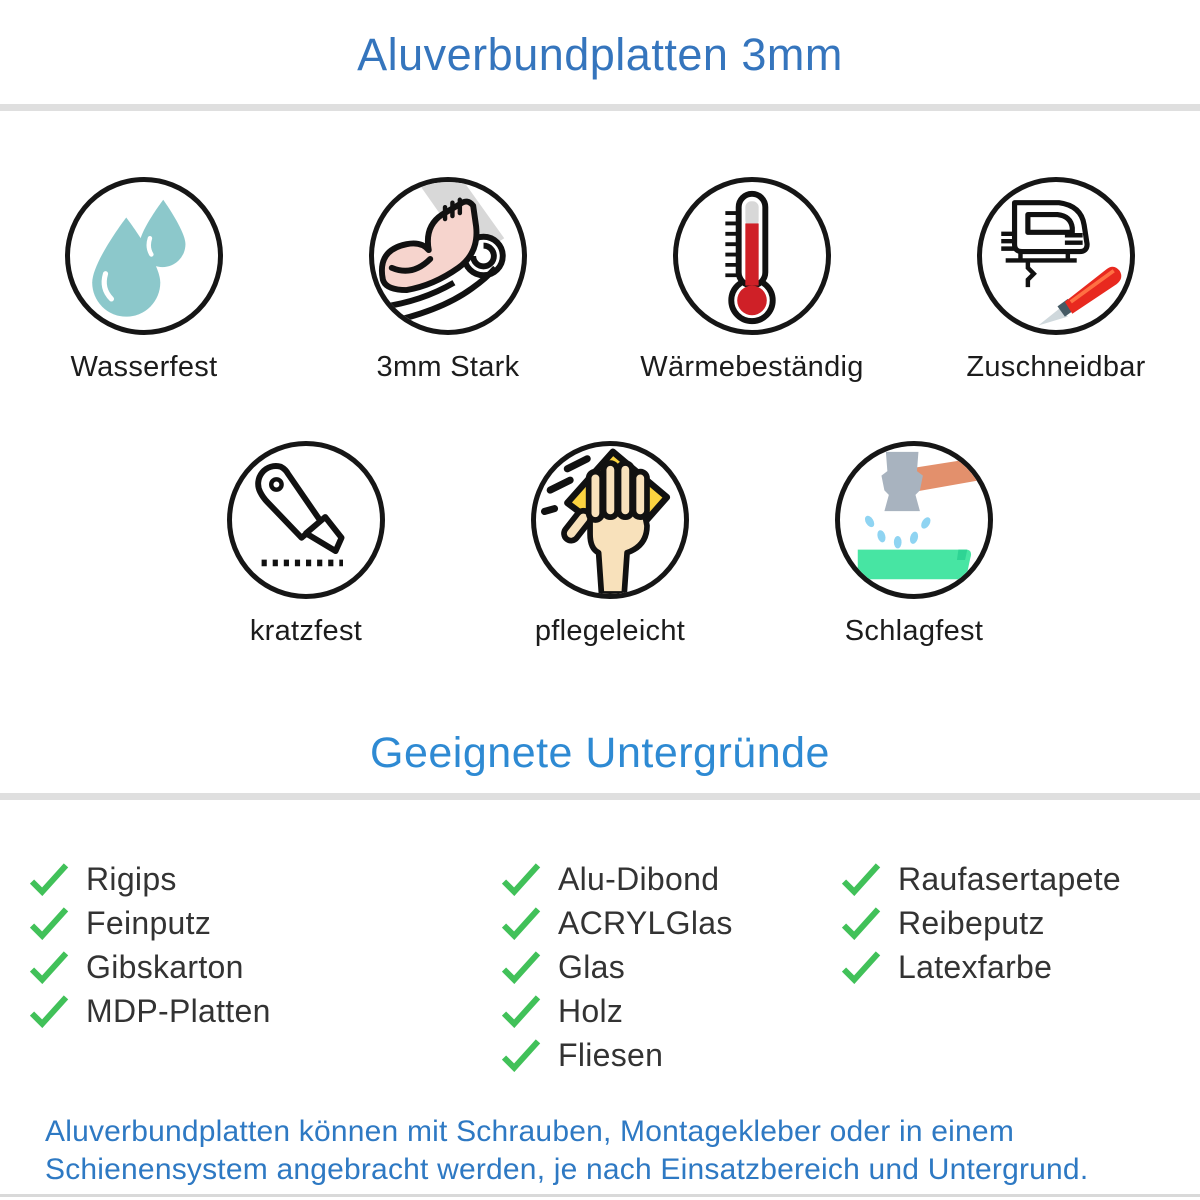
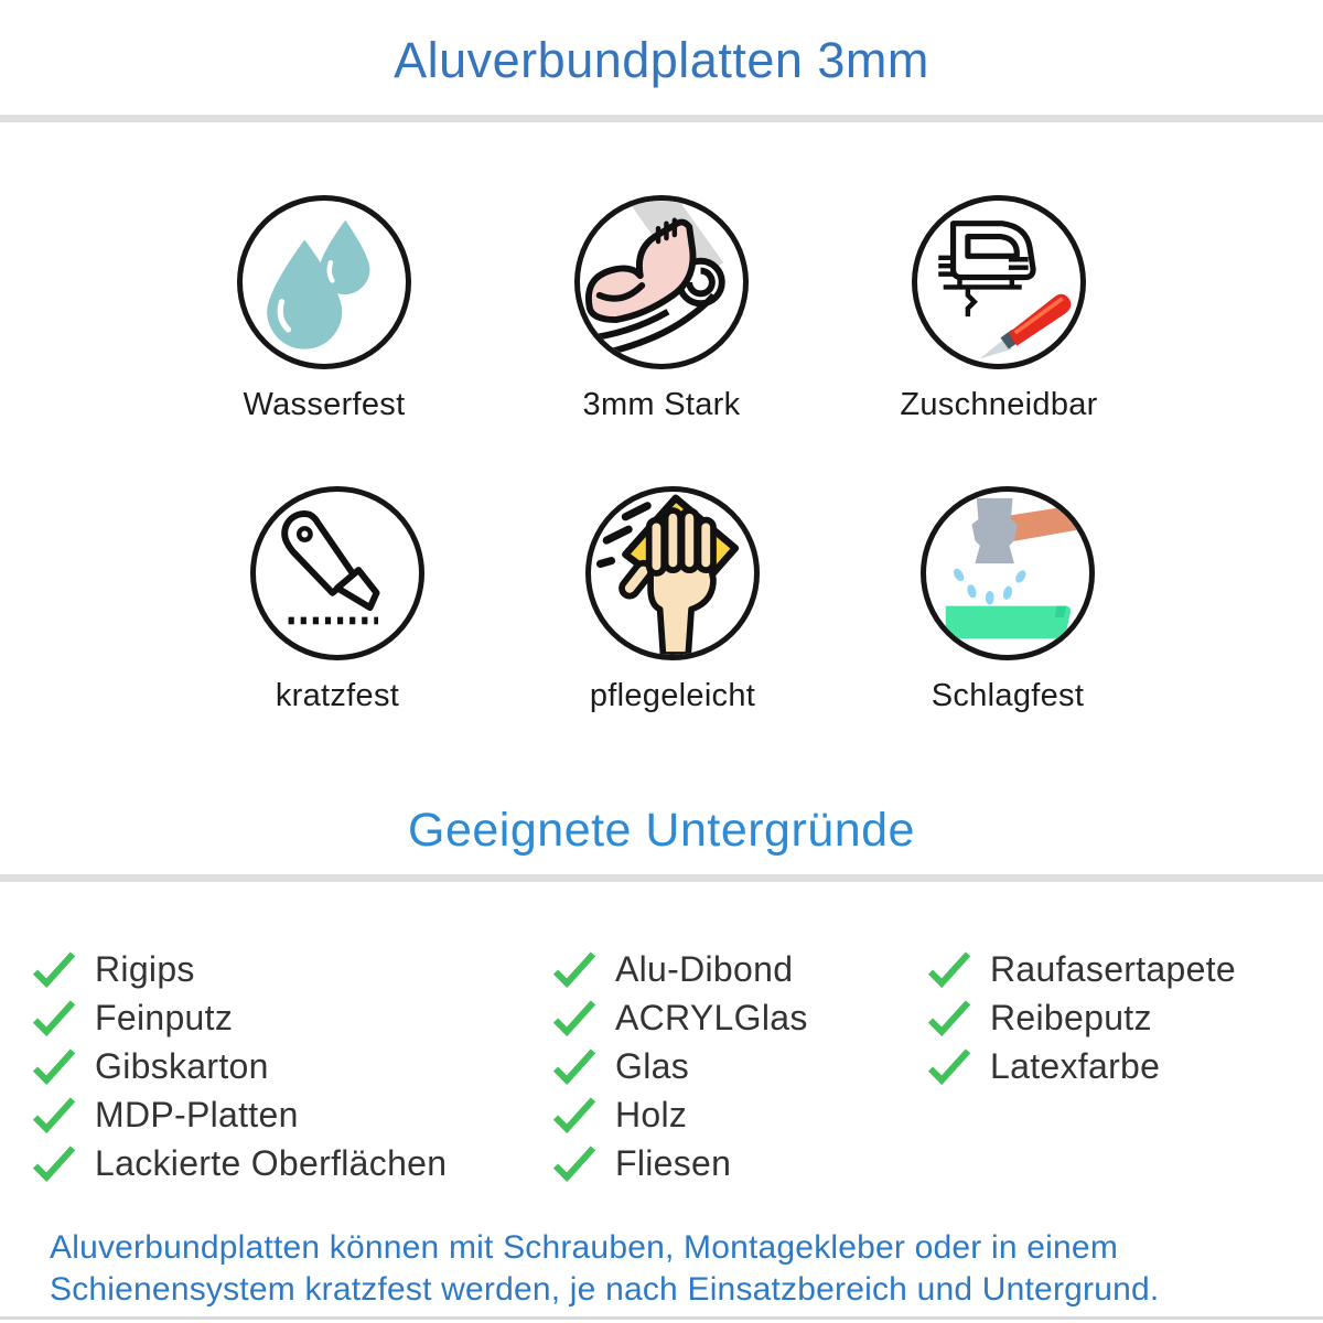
  Aluverbundplatten 3mm
  Wasserfest
  3mm Stark
- Wärmebeständig
  Zuschneidbar
  kratzfest
  pflegeleicht
  Schlagfest
  Geeignete Untergründe
  Rigips
  Feinputz
  Gibskarton
  MDP-Platten
+ Lackierte Oberflächen
  Alu-Dibond
  ACRYLGlas
  Glas
  Holz
  Fliesen
  Raufasertapete
  Reibeputz
  Latexfarbe
  Aluverbundplatten können mit Schrauben, Montagekleber oder in einem
- Schienensystem angebracht werden, je nach Einsatzbereich und Untergrund.
+ Schienensystem kratzfest werden, je nach Einsatzbereich und Untergrund.
